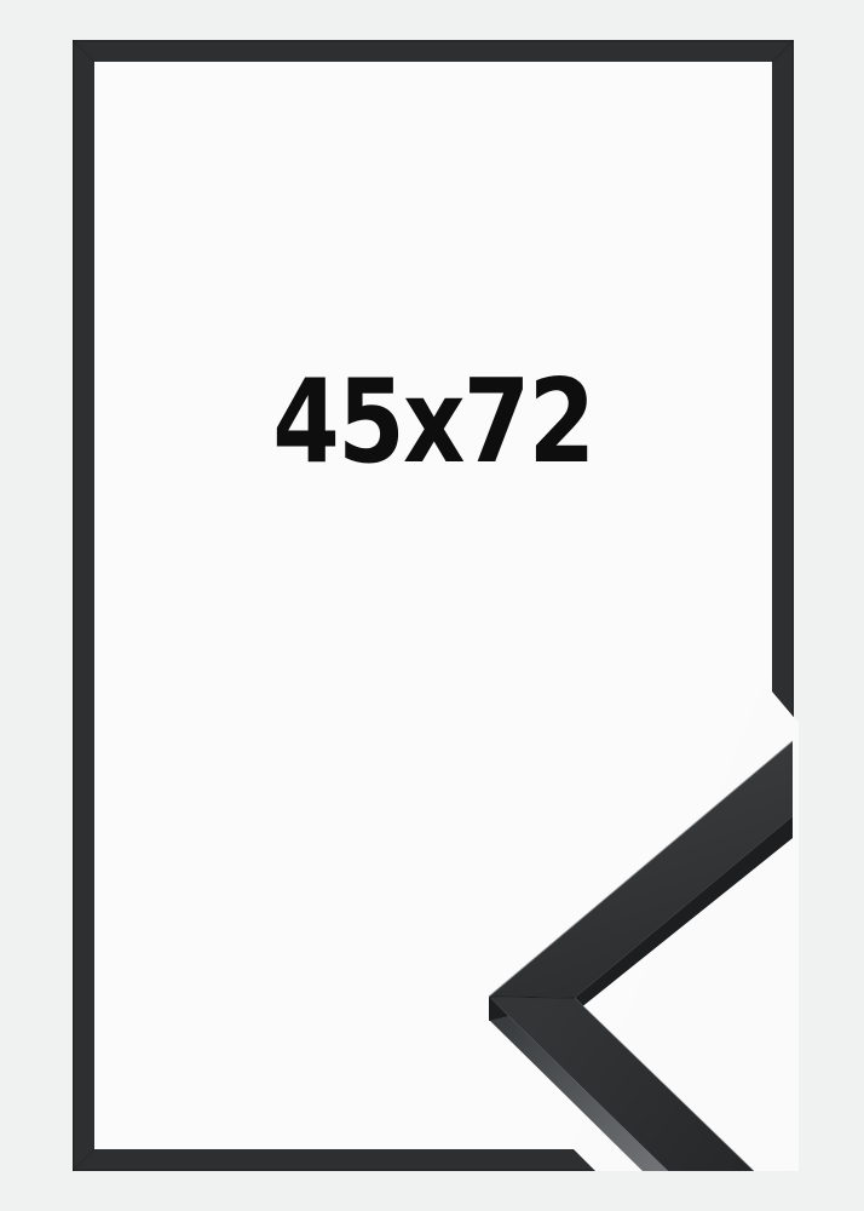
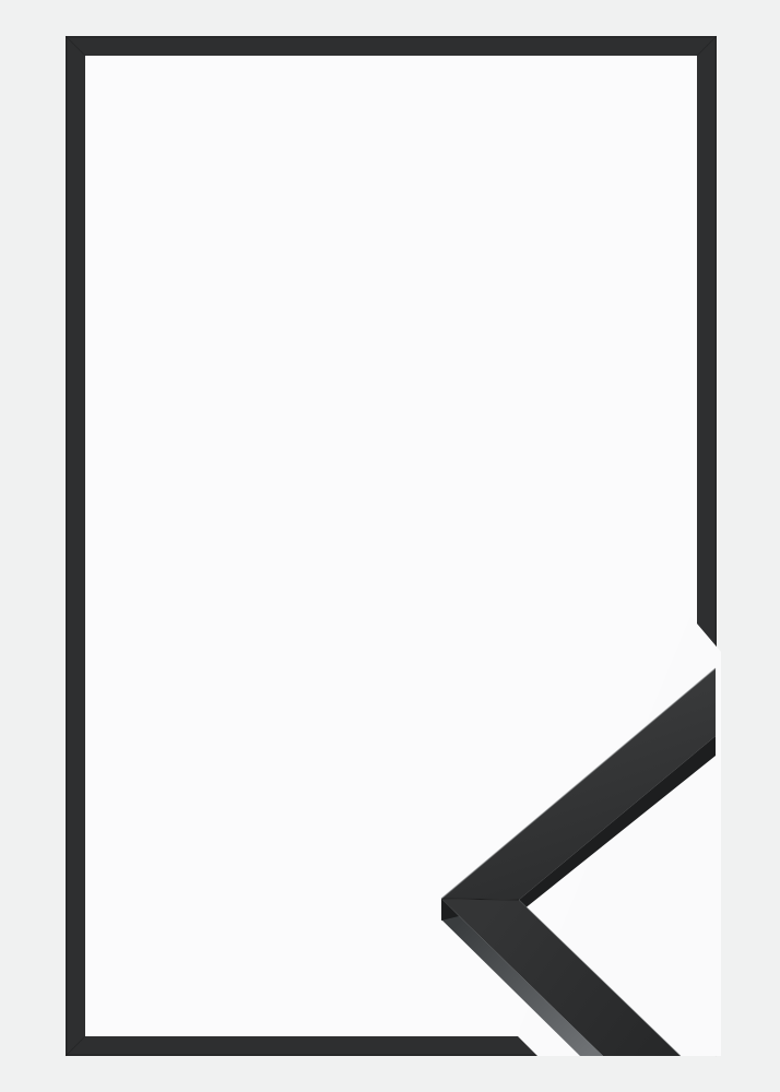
- 45x72
